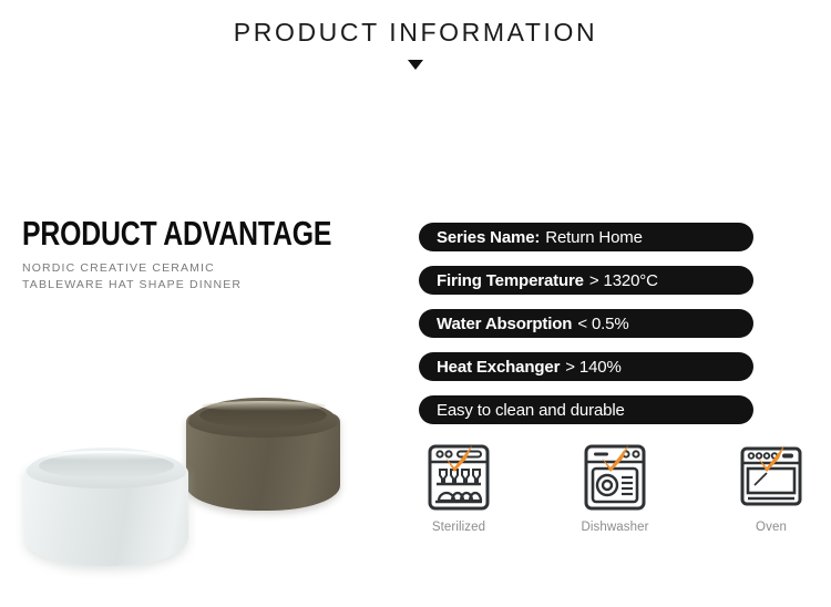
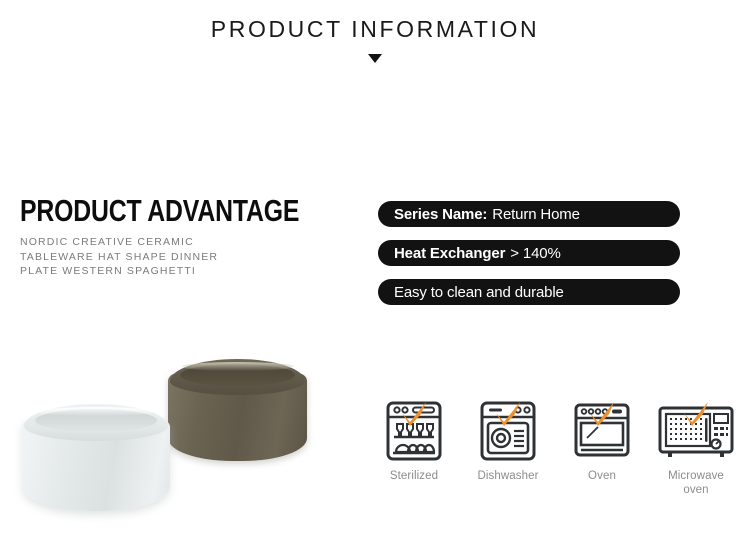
  PRODUCT INFORMATION
  PRODUCT ADVANTAGE
  NORDIC CREATIVE CERAMIC
  TABLEWARE HAT SHAPE DINNER
+ PLATE WESTERN SPAGHETTI
  Series Name:
  Return Home
- Firing Temperature
- > 1320°C
- Water Absorption
- < 0.5%
  Heat Exchanger
  > 140%
  Easy to clean and durable
  Sterilized
  Dishwasher
  Oven
+ Microwave oven
